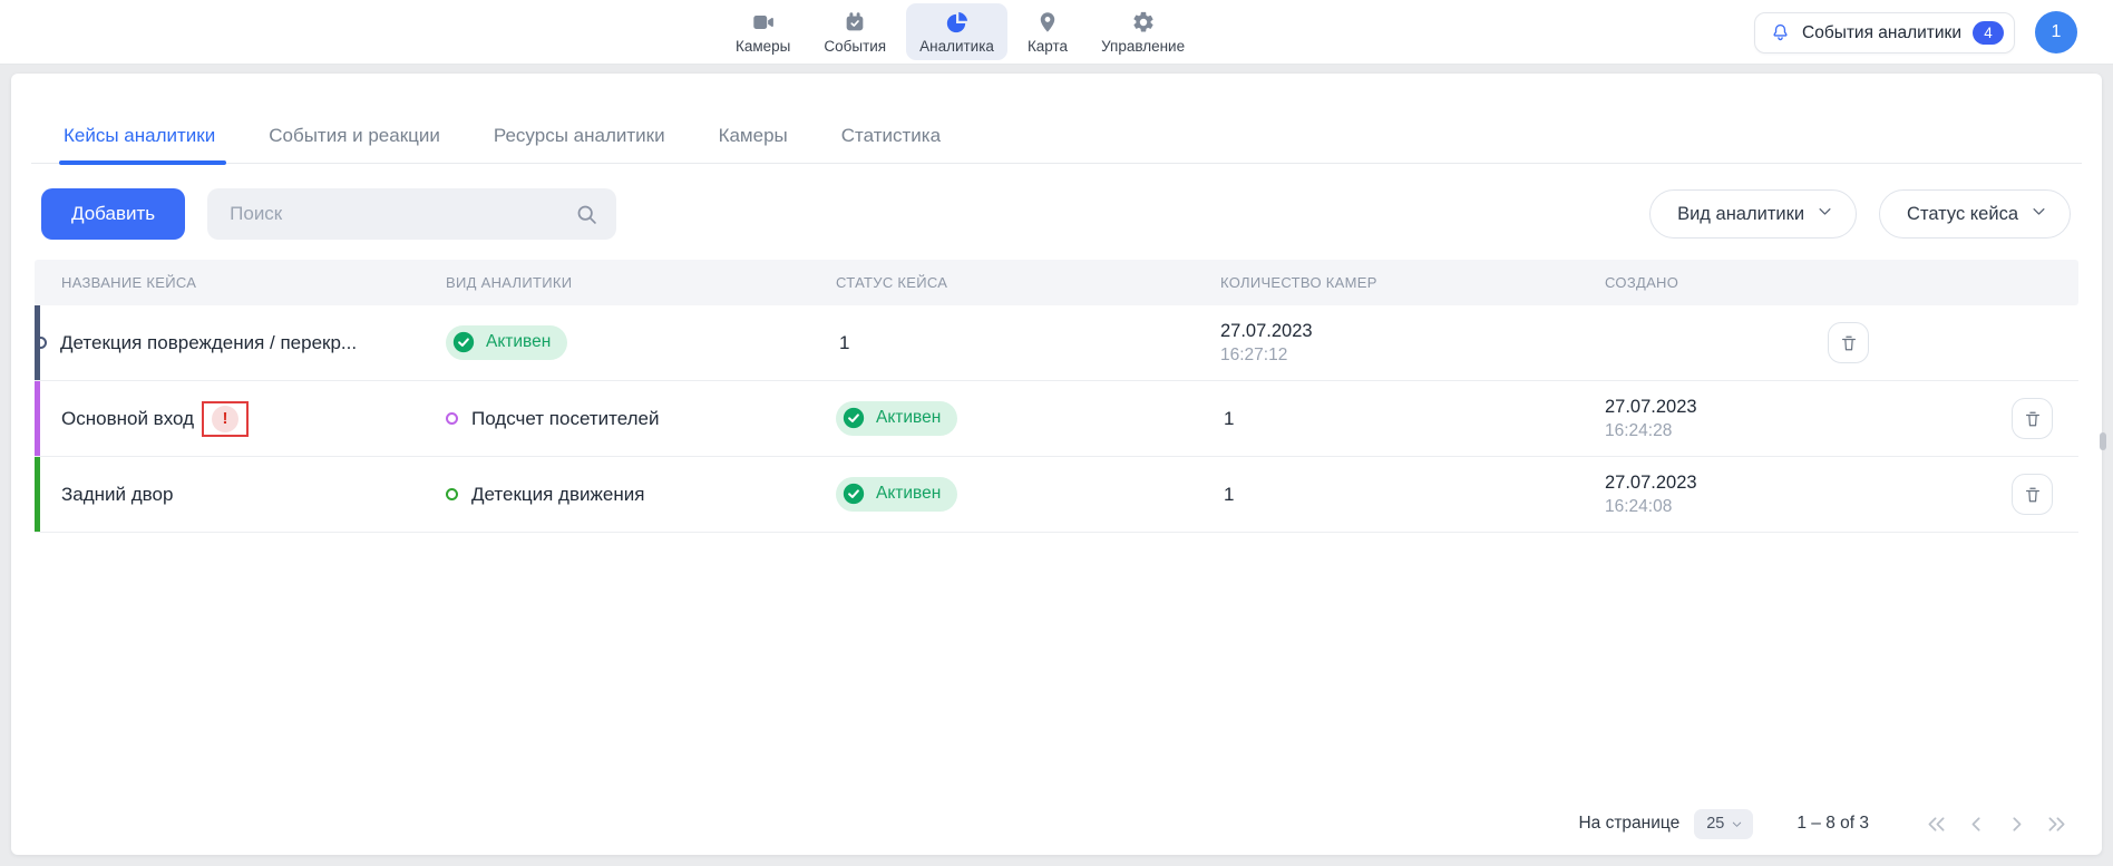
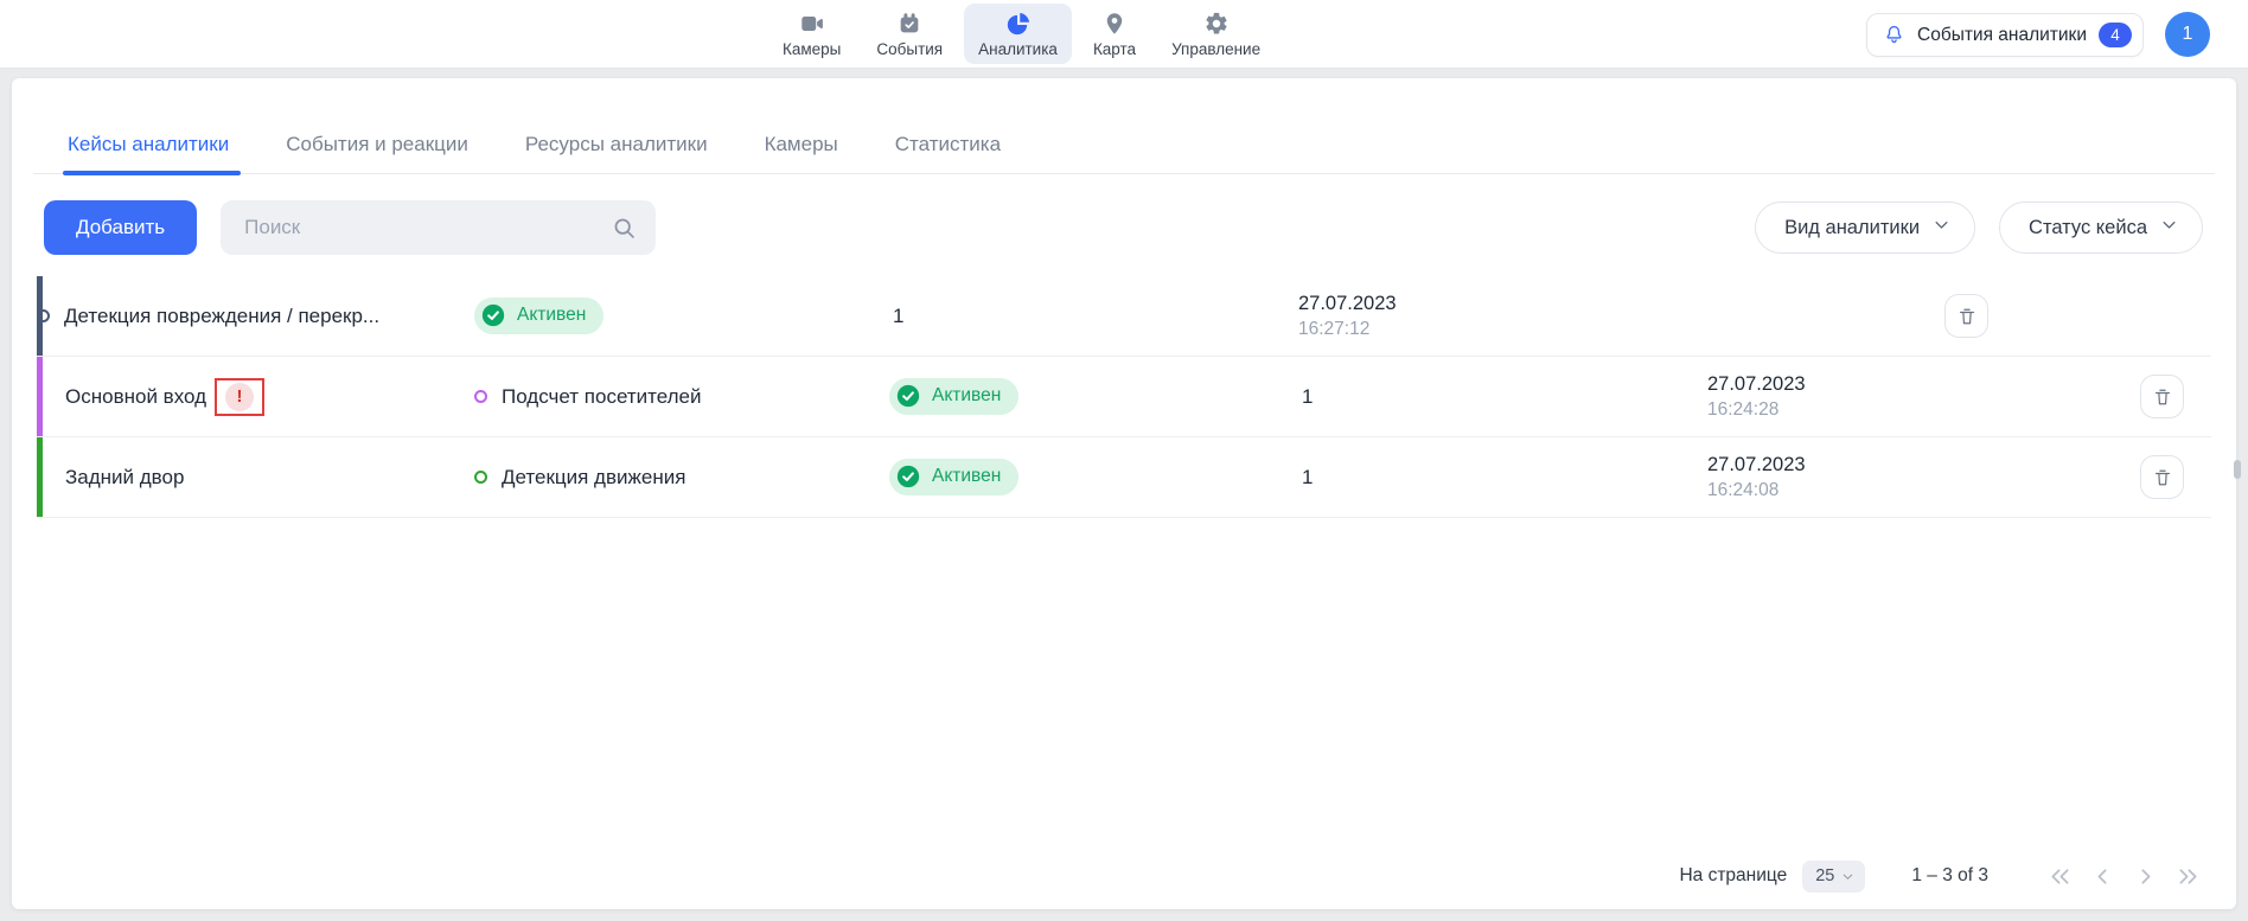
  Камеры
  События
  Аналитика
  Карта
  Управление
  События аналитики
  4
  1
  Кейсы аналитики
  События и реакции
  Ресурсы аналитики
  Камеры
  Статистика
  Добавить
  Поиск
  Вид аналитики
  Статус кейса
- НАЗВАНИЕ КЕЙСА
- ВИД АНАЛИТИКИ
- СТАТУС КЕЙСА
- КОЛИЧЕСТВО КАМЕР
- СОЗДАНО
  Детекция повреждения / перекр...
  Активен
  1
  27.07.2023
  16:27:12
  Основной вход
  !
  Подсчет посетителей
  Активен
  1
  27.07.2023
  16:24:28
  Задний двор
  Детекция движения
  Активен
  1
  27.07.2023
  16:24:08
  На странице
  25
- 1 – 8 of 3
+ 1 – 3 of 3
